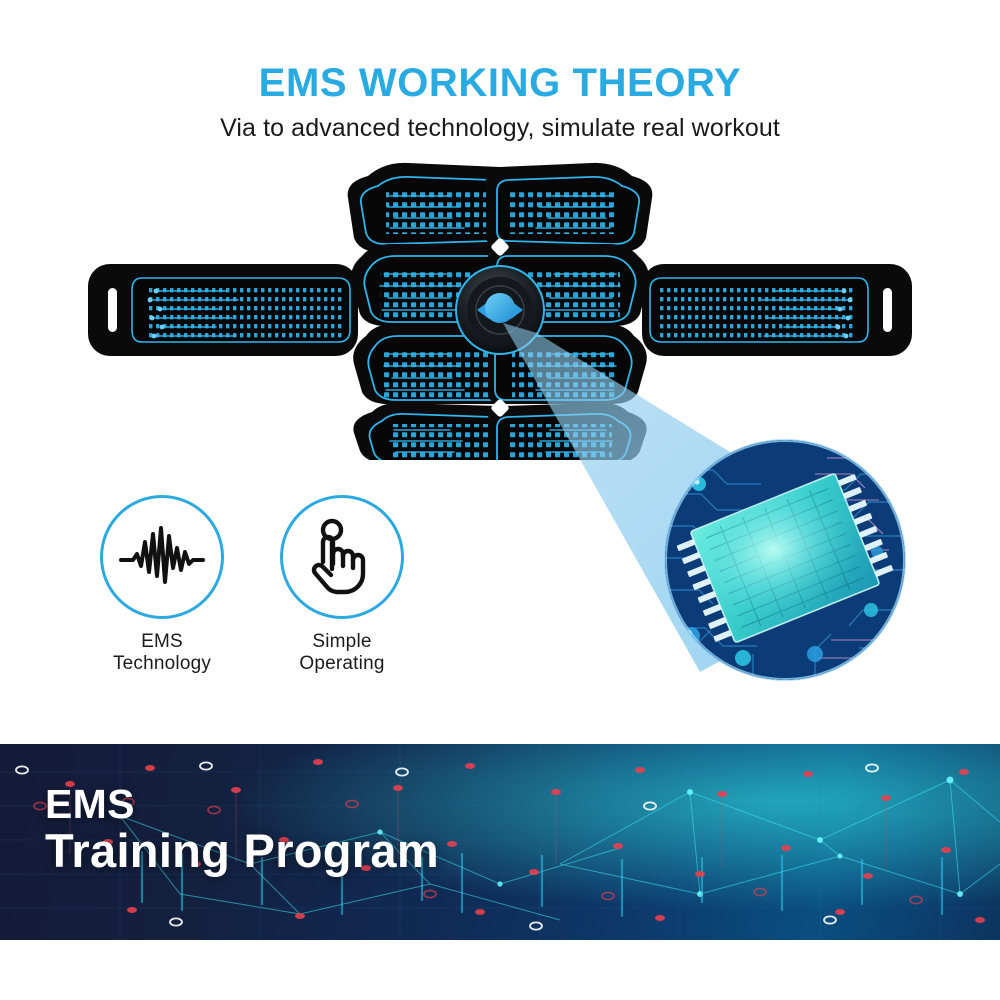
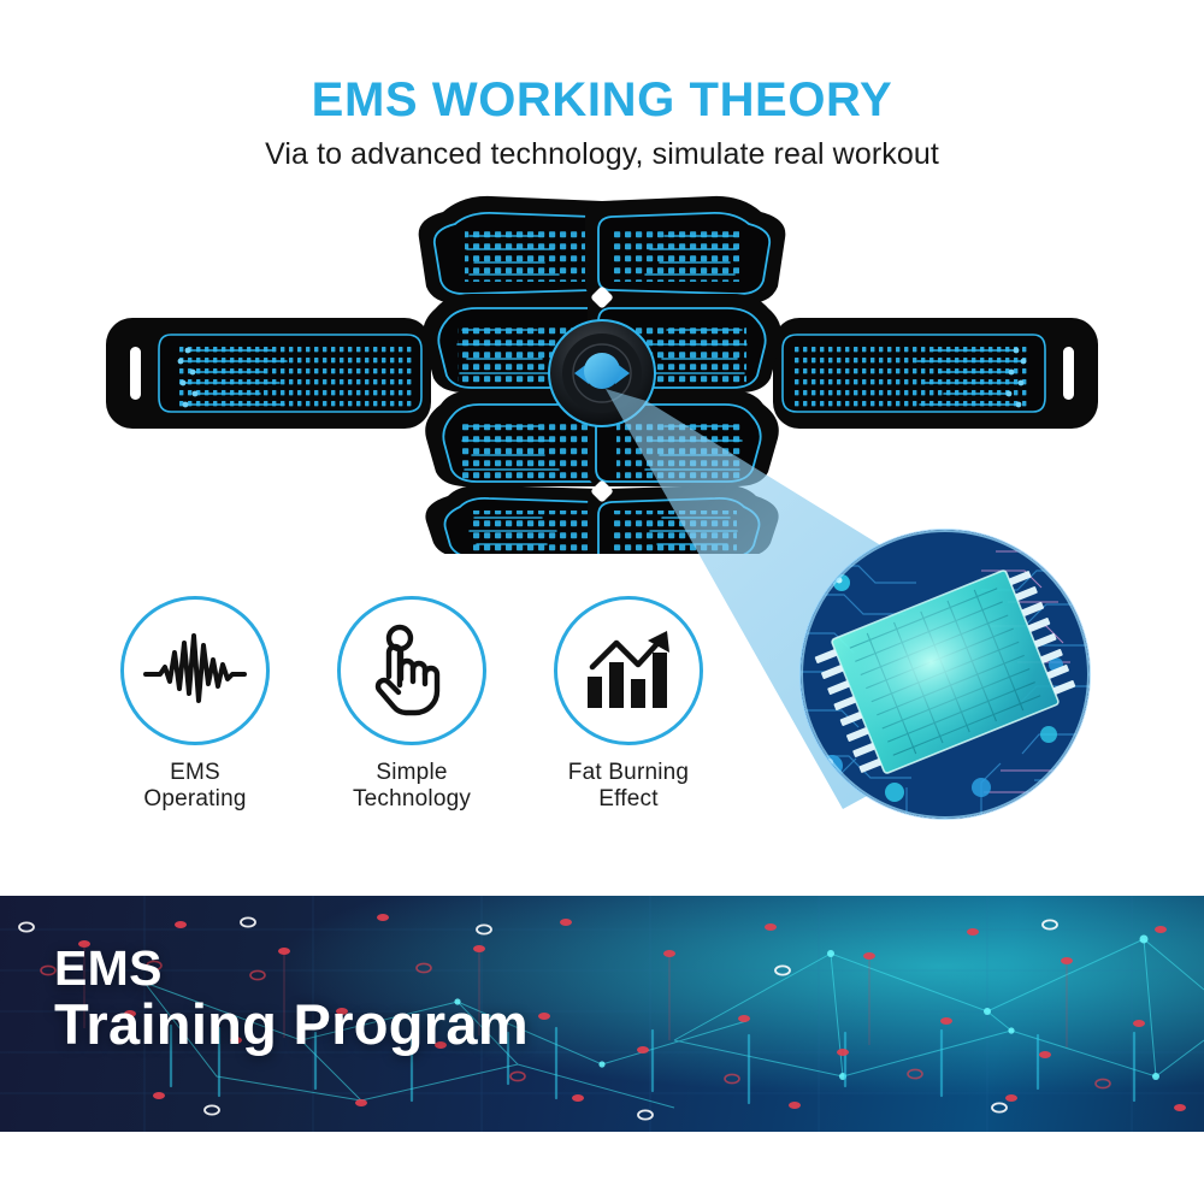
  EMS WORKING THEORY
  Via to advanced technology, simulate real workout
  EMS
- Technology
+ Operating
  Simple
- Operating
+ Technology
+ Fat Burning
+ Effect
  EMS
  Training Program
